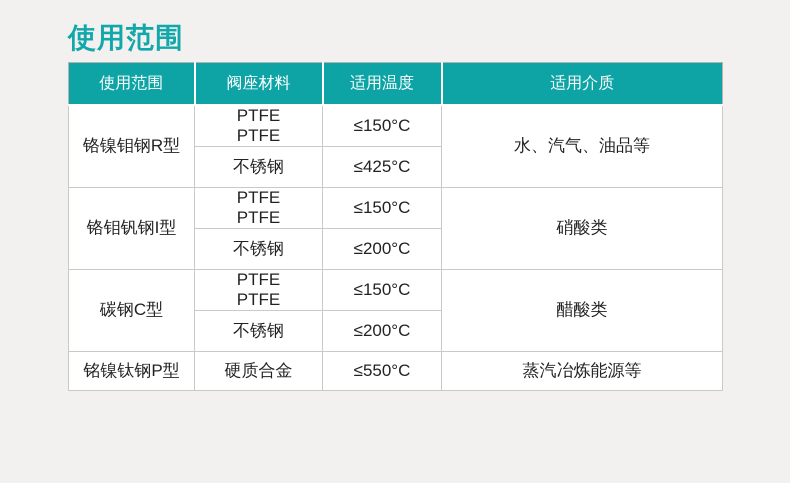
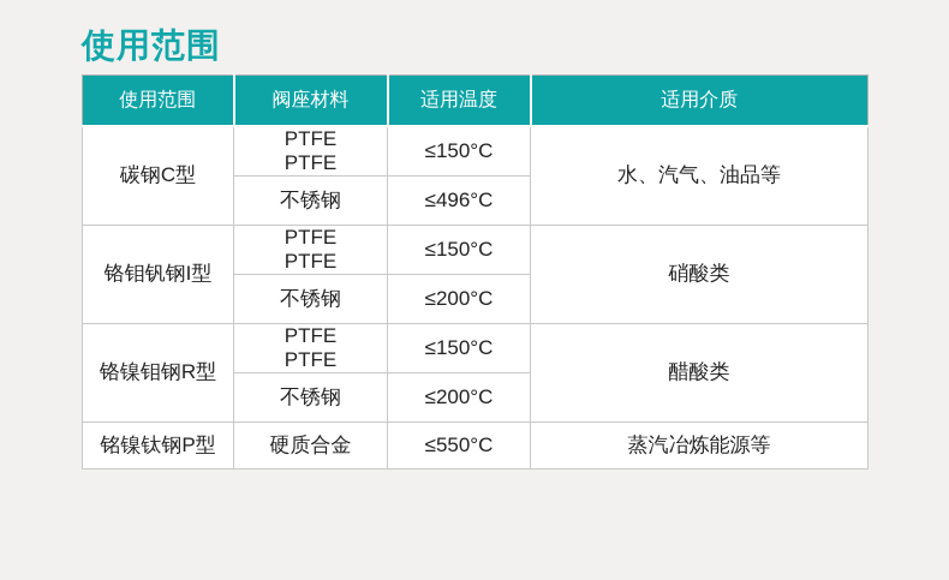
  使用范围
  使用范围	阀座材料	适用温度	适用介质
- 铬镍钼钢R型	PTFE PTFE	≤150°C	水、汽气、油品等
+ 碳钢C型	PTFE PTFE	≤150°C	水、汽气、油品等
- 不锈钢	≤425°C
+ 不锈钢	≤496°C
  铬钼钒钢I型	PTFE PTFE	≤150°C	硝酸类
  不锈钢	≤200°C
- 碳钢C型	PTFE PTFE	≤150°C	醋酸类
+ 铬镍钼钢R型	PTFE PTFE	≤150°C	醋酸类
  不锈钢	≤200°C
  铭镍钛钢P型	硬质合金	≤550°C	蒸汽冶炼能源等
